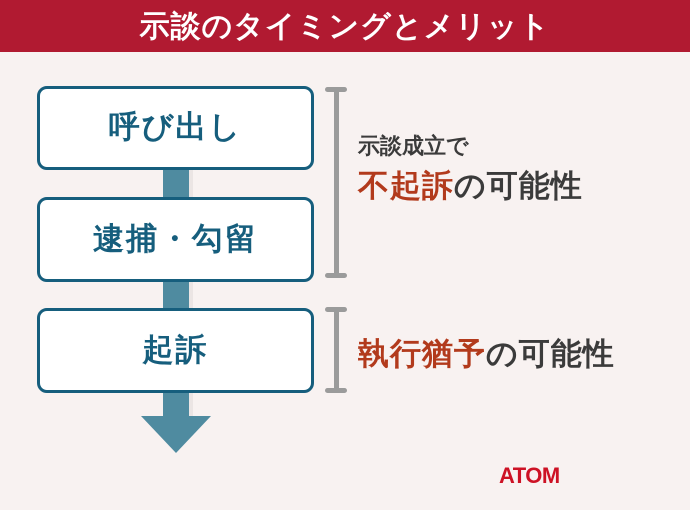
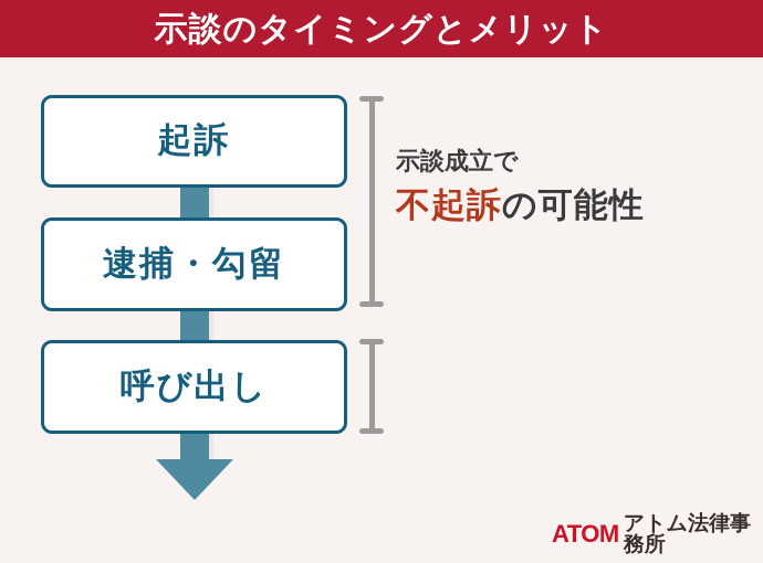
  示談のタイミングとメリット
- 呼び出し
+ 起訴
  逮捕・勾留
- 起訴
+ 呼び出し
  示談成立で
  不起訴の可能性
- 執行猶予の可能性
  ATOM
+ アトム法律事務所
